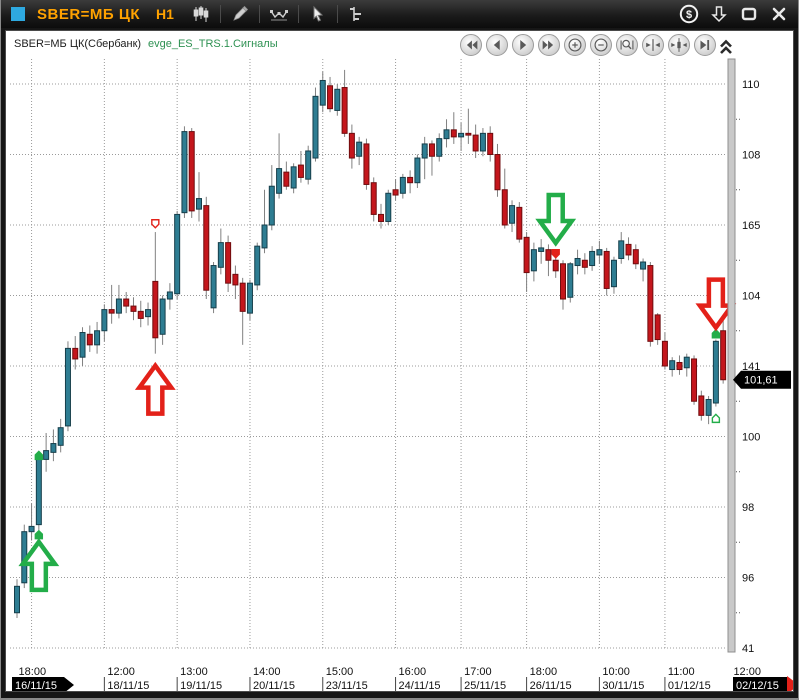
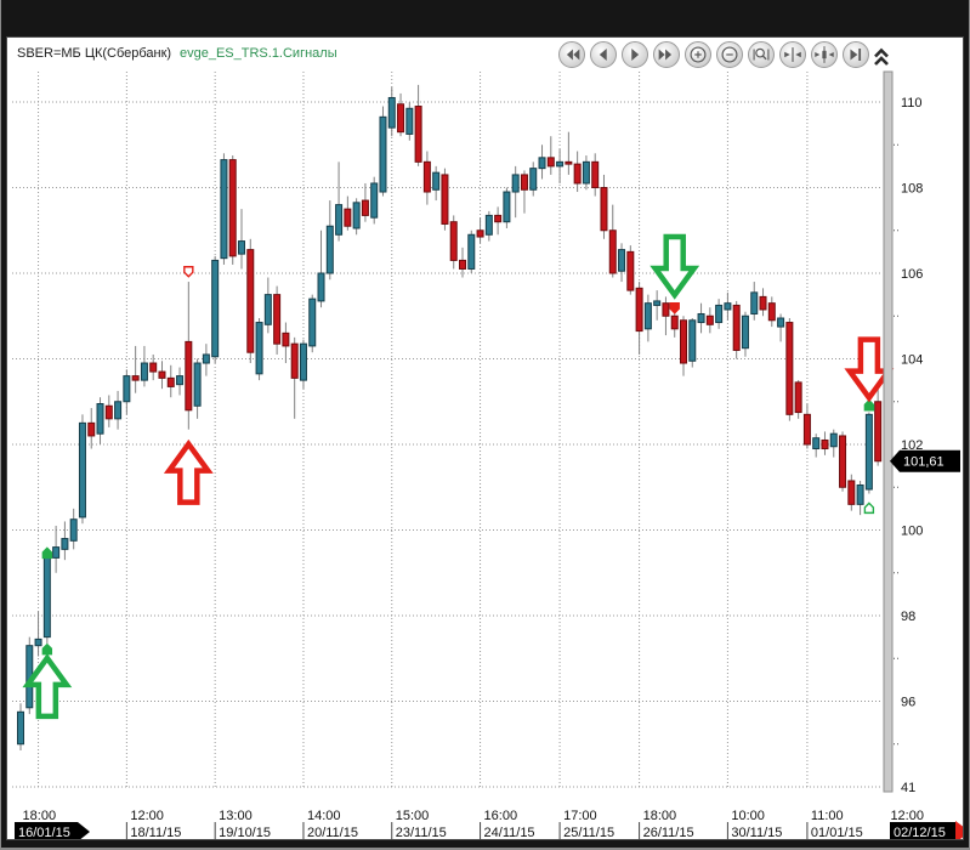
- SBER=МБ ЦК
- Н1
- $
  SBER=МБ ЦК(Сбербанк)
  evge_ES_TRS.1.Сигналы
  110
  108
- 165
+ 106
  104
- 141
+ 102
  100
  98
  96
  41
  101,61
  18:00
- 16/11/15
+ 16/01/15
  12:00
  18/11/15
  13:00
- 19/11/15
+ 19/10/15
  14:00
  20/11/15
  15:00
  23/11/15
  16:00
  24/11/15
  17:00
  25/11/15
  18:00
  26/11/15
  10:00
  30/11/15
  11:00
- 01/12/15
+ 01/01/15
  12:00
  02/12/15
